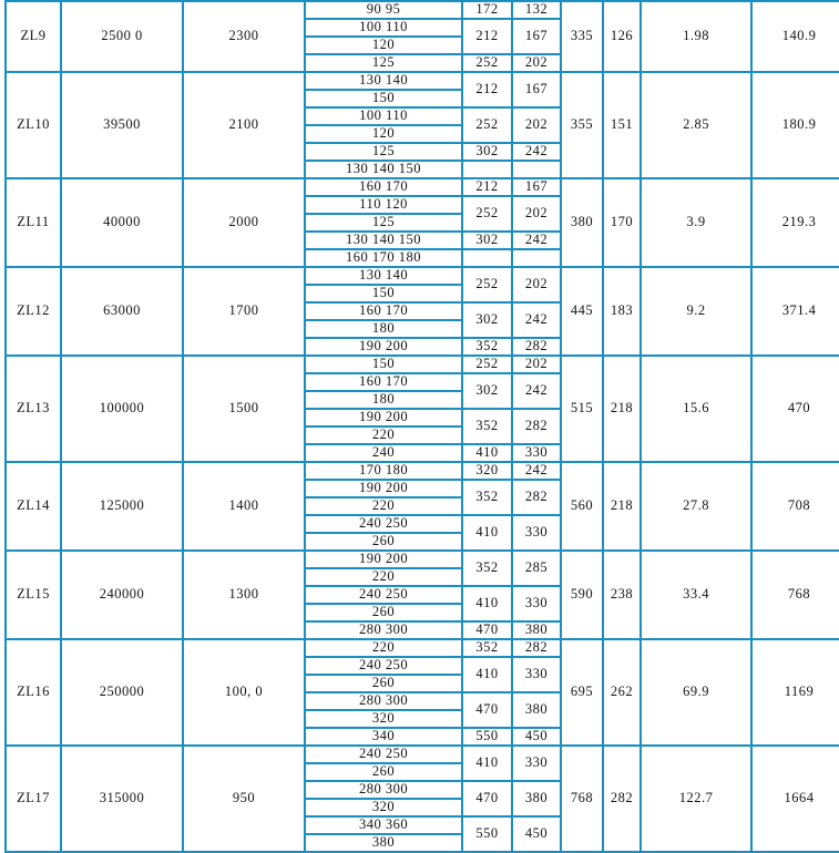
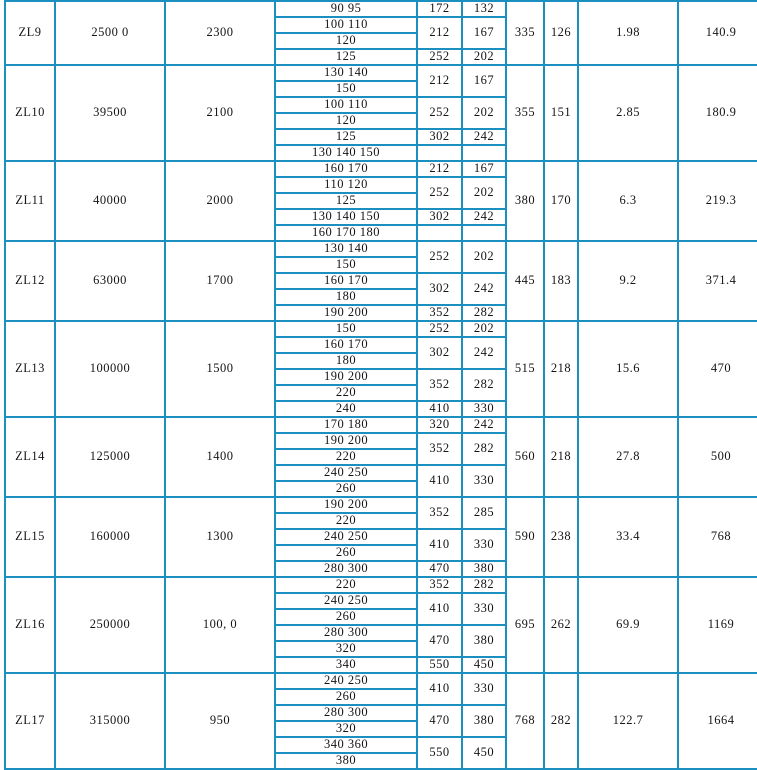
  ZL9	2500 0	2300	90 95	172	132	335	126	1.98	140.9
  100 110	212	167
  120
  125	252	202
  ZL10	39500	2100	130 140	212	167	355	151	2.85	180.9
  150
  100 110	252	202
  120
  125	302	242
  130 140 150
- ZL11	40000	2000	160 170	212	167	380	170	3.9	219.3
+ ZL11	40000	2000	160 170	212	167	380	170	6.3	219.3
  110 120	252	202
  125
  130 140 150	302	242
  160 170 180
  ZL12	63000	1700	130 140	252	202	445	183	9.2	371.4
  150
  160 170	302	242
  180
  190 200	352	282
  ZL13	100000	1500	150	252	202	515	218	15.6	470
  160 170	302	242
  180
  190 200	352	282
  220
  240	410	330
- ZL14	125000	1400	170 180	320	242	560	218	27.8	708
+ ZL14	125000	1400	170 180	320	242	560	218	27.8	500
  190 200	352	282
  220
  240 250	410	330
  260
- ZL15	240000	1300	190 200	352	285	590	238	33.4	768
+ ZL15	160000	1300	190 200	352	285	590	238	33.4	768
  220
  240 250	410	330
  260
  280 300	470	380
  ZL16	250000	100, 0	220	352	282	695	262	69.9	1169
  240 250	410	330
  260
  280 300	470	380
  320
  340	550	450
  ZL17	315000	950	240 250	410	330	768	282	122.7	1664
  260
  280 300	470	380
  320
  340 360	550	450
  380
